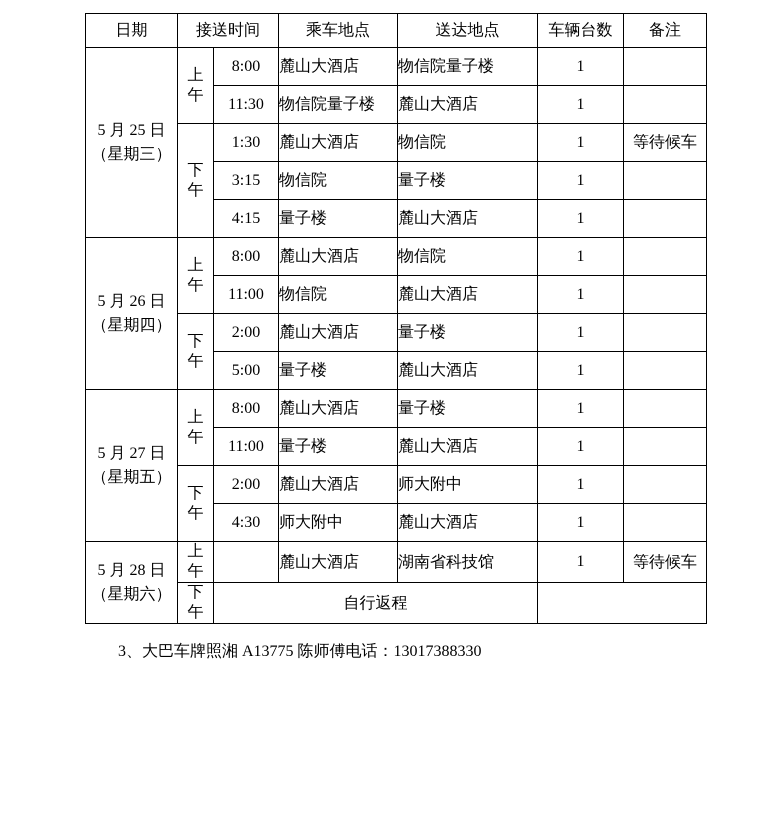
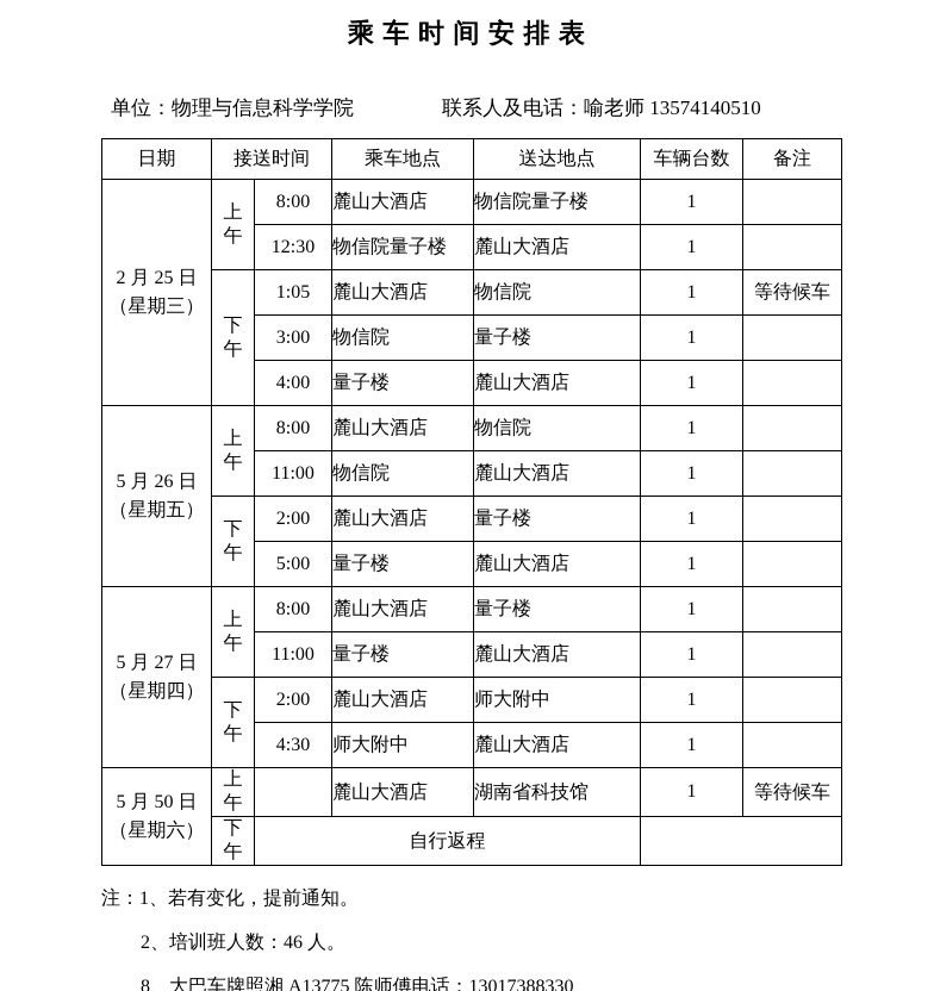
+ 乘 车 时 间 安 排 表
+ 单位：物理与信息科学学院
+ 联系人及电话：喻老师 13574140510
  日期	接送时间	乘车地点	送达地点	车辆台数	备注
- 5 月 25 日 （星期三）	上午	8:00	麓山大酒店	物信院量子楼	1
+ 2 月 25 日 （星期三）	上午	8:00	麓山大酒店	物信院量子楼	1
- 11:30	物信院量子楼	麓山大酒店	1
+ 12:30	物信院量子楼	麓山大酒店	1
- 下午	1:30	麓山大酒店	物信院	1	等待候车
+ 下午	1:05	麓山大酒店	物信院	1	等待候车
- 3:15	物信院	量子楼	1
+ 3:00	物信院	量子楼	1
- 4:15	量子楼	麓山大酒店	1
+ 4:00	量子楼	麓山大酒店	1
- 5 月 26 日 （星期四）	上午	8:00	麓山大酒店	物信院	1
+ 5 月 26 日 （星期五）	上午	8:00	麓山大酒店	物信院	1
  11:00	物信院	麓山大酒店	1
  下午	2:00	麓山大酒店	量子楼	1
  5:00	量子楼	麓山大酒店	1
- 5 月 27 日 （星期五）	上午	8:00	麓山大酒店	量子楼	1
+ 5 月 27 日 （星期四）	上午	8:00	麓山大酒店	量子楼	1
  11:00	量子楼	麓山大酒店	1
  下午	2:00	麓山大酒店	师大附中	1
  4:30	师大附中	麓山大酒店	1
- 5 月 28 日 （星期六）	上午		麓山大酒店	湖南省科技馆	1	等待候车
+ 5 月 50 日 （星期六）	上午		麓山大酒店	湖南省科技馆	1	等待候车
  下午	自行返程
+ 注：1、若有变化，提前通知。
+ 2、培训班人数：46 人。
- 3、大巴车牌照湘 A13775 陈师傅电话：13017388330
+ 8、大巴车牌照湘 A13775 陈师傅电话：13017388330
